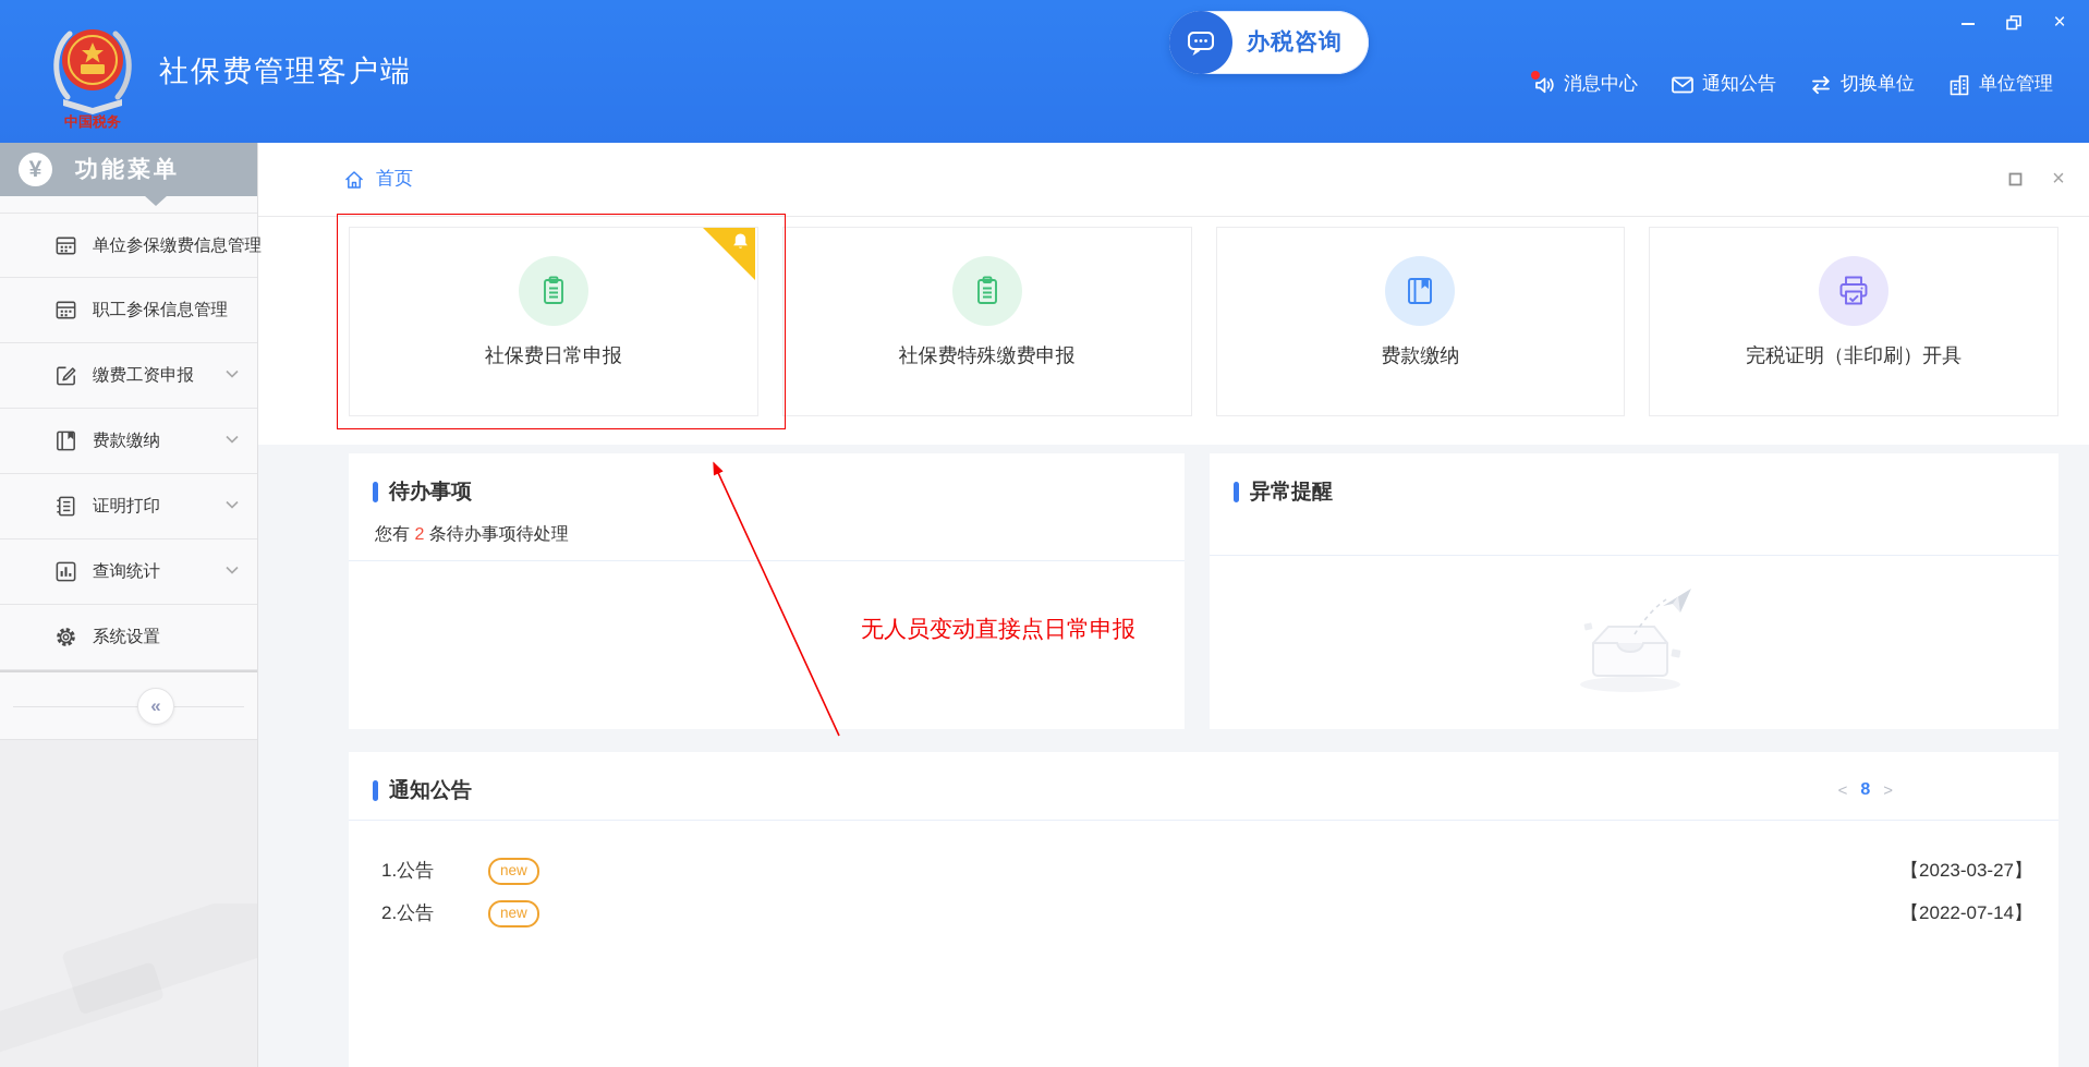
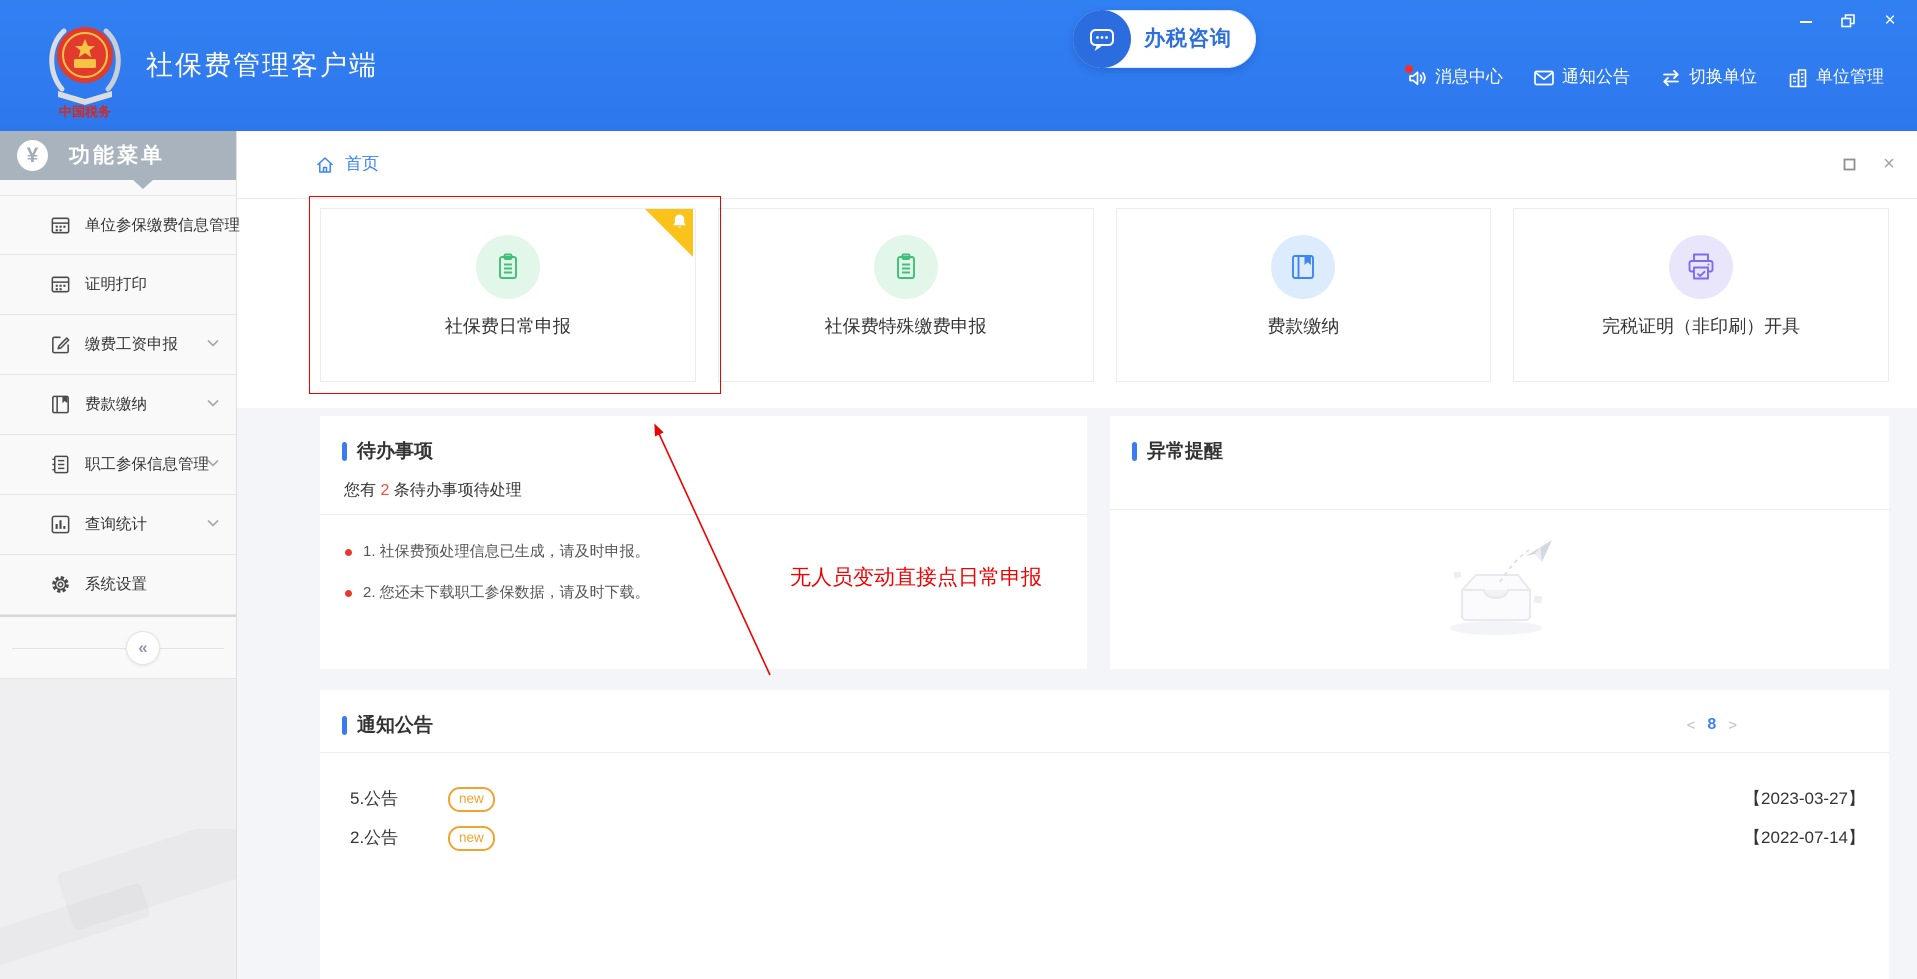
  中国税务
  社保费管理客户端
  ×
  办税咨询
  消息中心
  通知公告
  切换单位
  单位管理
  ¥
  功能菜单
  单位参保缴费信息管理
- 职工参保信息管理
+ 证明打印
  缴费工资申报
  费款缴纳
- 证明打印
+ 职工参保信息管理
  查询统计
  系统设置
  «
  首页
  ×
  社保费日常申报
  社保费特殊缴费申报
  费款缴纳
  完税证明（非印刷）开具
  待办事项
  您有 2 条待办事项待处理
+ 1. 社保费预处理信息已生成，请及时申报。
+ 2. 您还未下载职工参保数据，请及时下载。
  异常提醒
  通知公告
  <
  8
  >
- 1.公告
+ 5.公告
  new
  【2023-03-27】
  2.公告
  new
  【2022-07-14】
  无人员变动直接点日常申报
